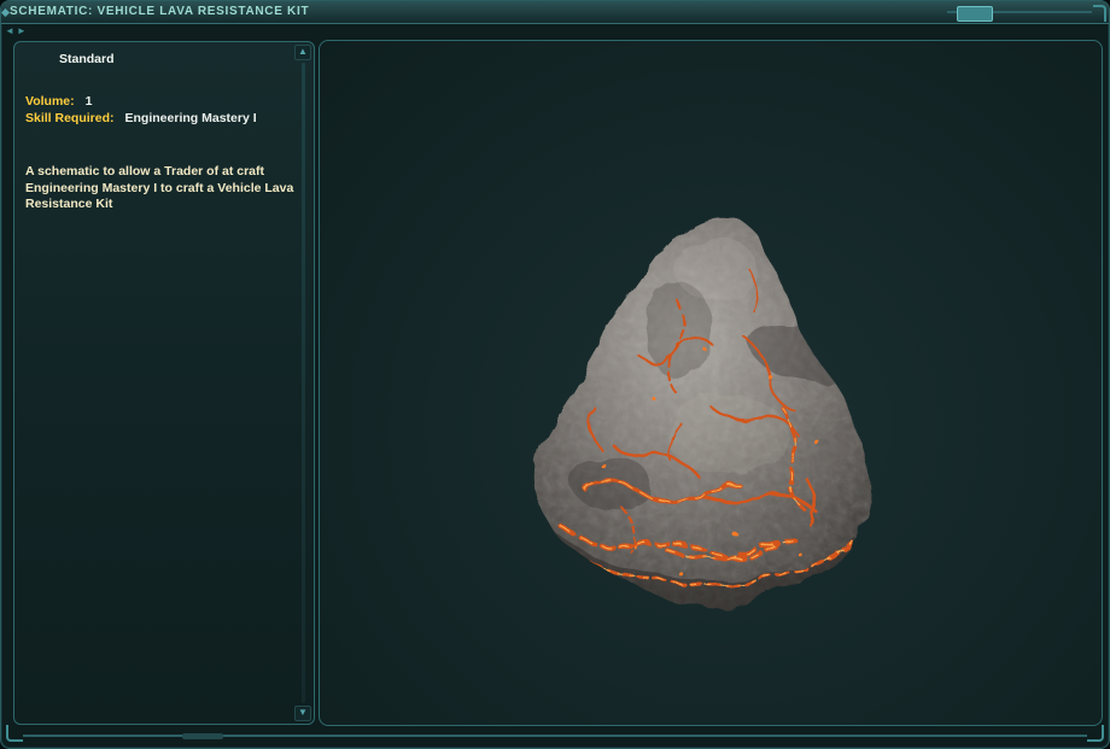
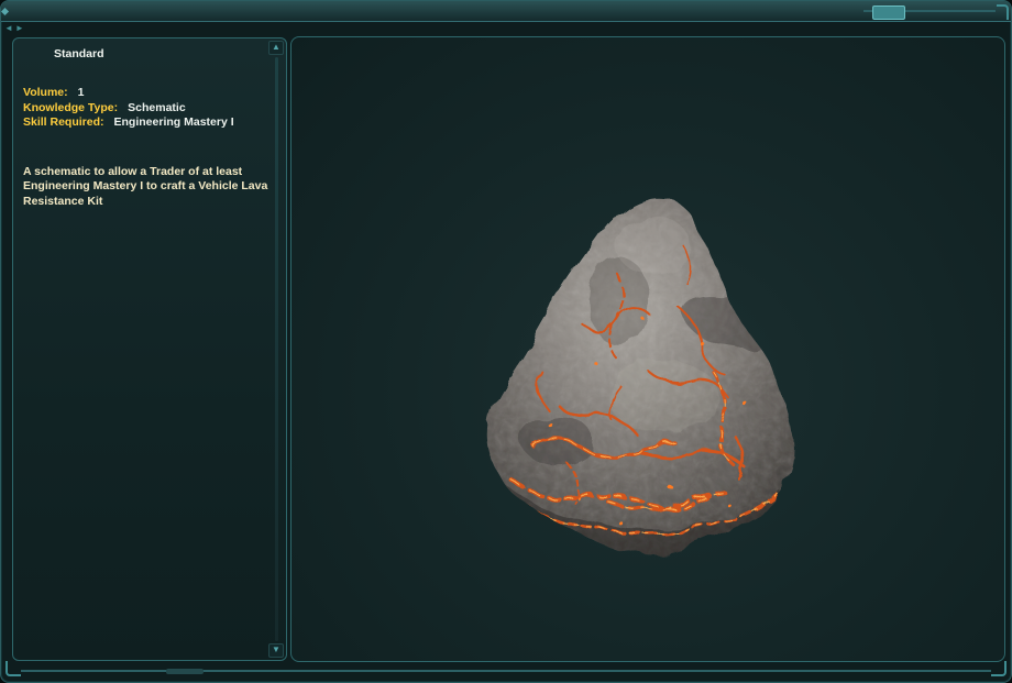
- SCHEMATIC: VEHICLE LAVA RESISTANCE KIT
  ◄
  ►
  Standard
  Volume: 1
+ Knowledge Type: Schematic
  Skill Required: Engineering Mastery I
- A schematic to allow a Trader of at craft Engineering Mastery I to craft a Vehicle Lava Resistance Kit
+ A schematic to allow a Trader of at least Engineering Mastery I to craft a Vehicle Lava Resistance Kit
  ▲
  ▼
